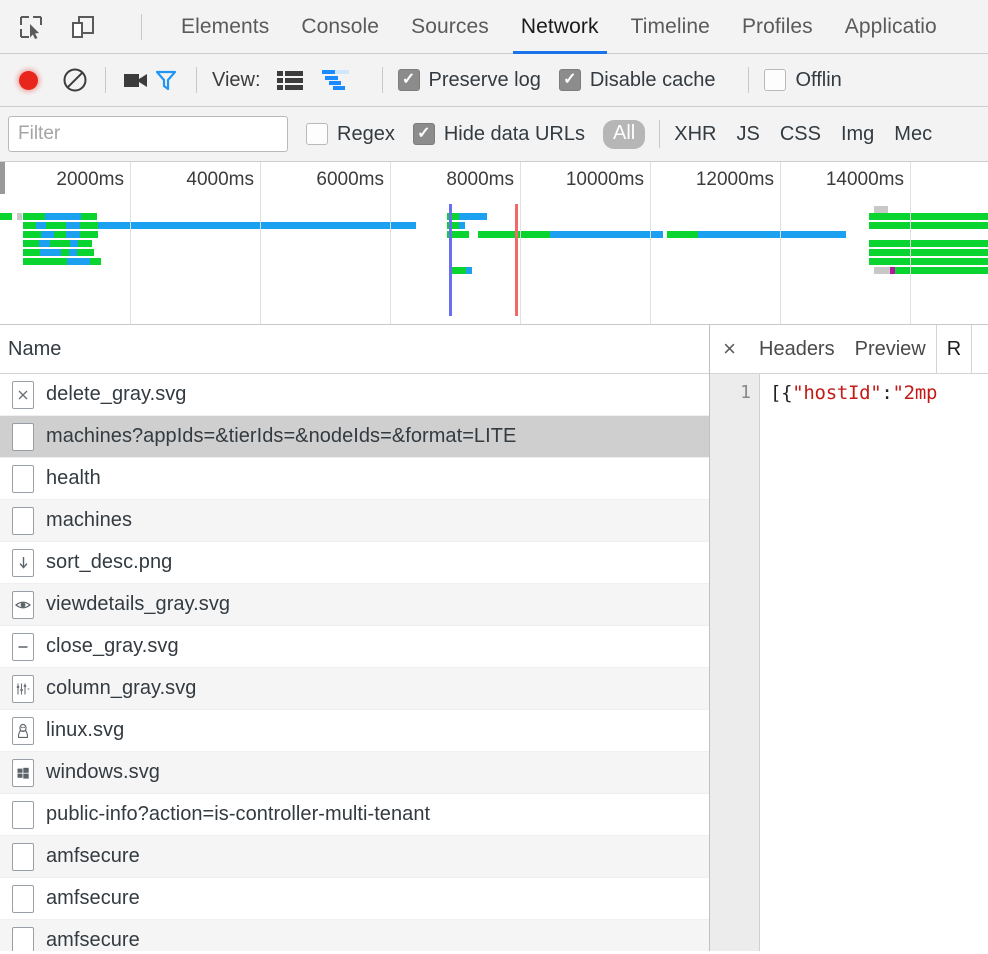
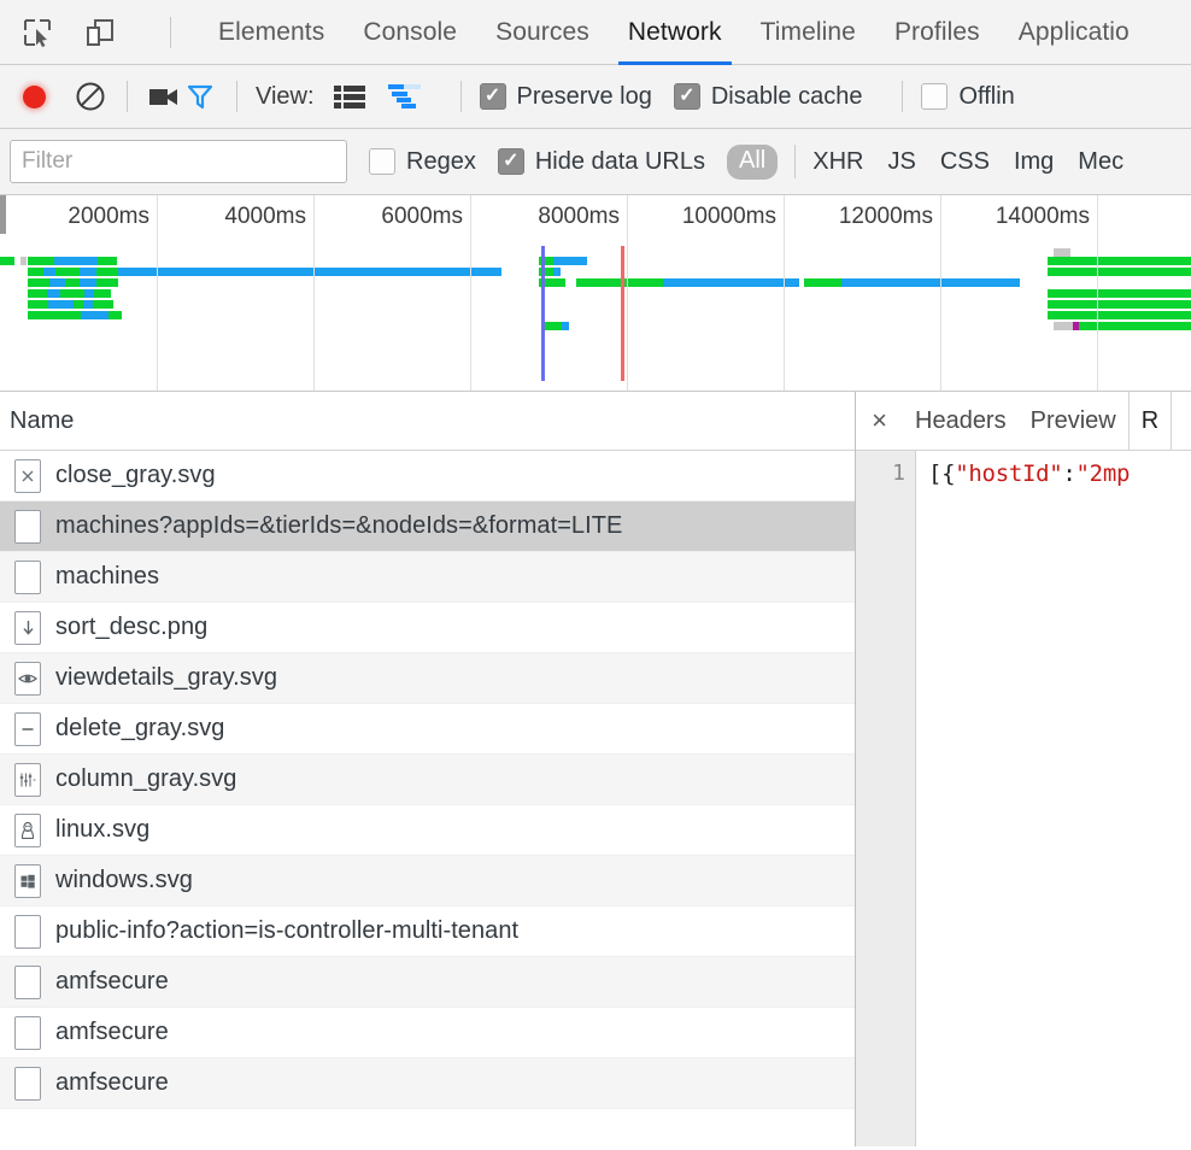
  Elements
  Console
  Sources
  Network
  Timeline
  Profiles
  Applicatio
  View:
  ✓
  Preserve log
  ✓
  Disable cache
  Offlin
  Filter
  Regex
  ✓
  Hide data URLs
  All
  XHR
  JS
  CSS
  Img
  Mec
  2000ms
  4000ms
  6000ms
  8000ms
  10000ms
  12000ms
  14000ms
  Name
- delete_gray.svg
+ close_gray.svg
  machines?appIds=&tierIds=&nodeIds=&format=LITE
- health
  machines
  sort_desc.png
  viewdetails_gray.svg
- close_gray.svg
+ delete_gray.svg
  column_gray.svg
  linux.svg
  windows.svg
  public-info?action=is-controller-multi-tenant
  amfsecure
  amfsecure
  amfsecure
  ×
  Headers
  Preview
  R
  1
  [{"hostId":"2mp
